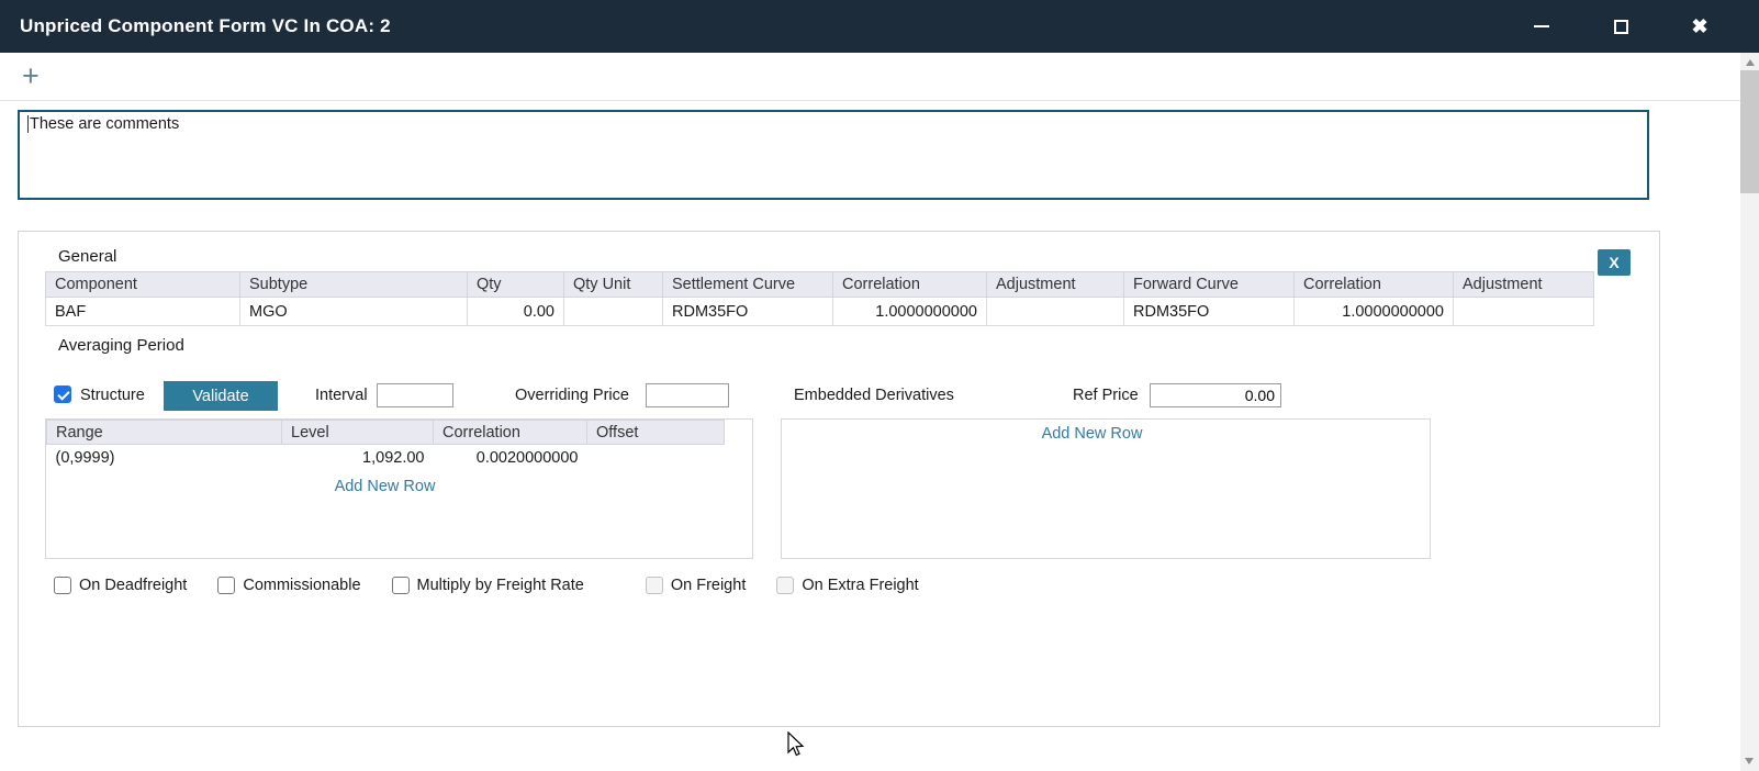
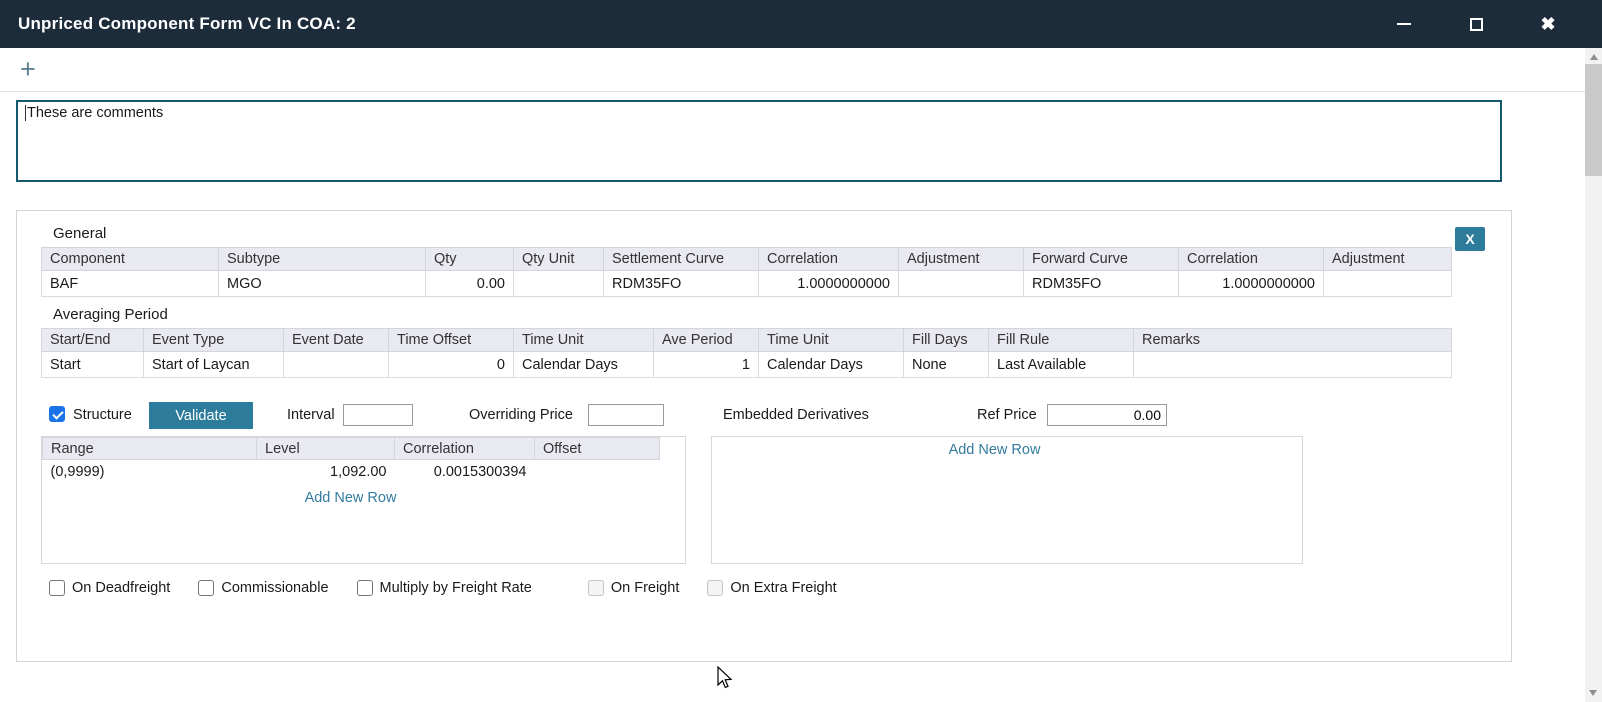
  Unpriced Component Form VC In COA: 2
  ✖
  +
  These are comments
  X
  General
  Component	Subtype	Qty	Qty Unit	Settlement Curve	Correlation	Adjustment	Forward Curve	Correlation	Adjustment
  BAF	MGO	0.00		RDM35FO	1.0000000000		RDM35FO	1.0000000000
  Averaging Period
+ Start/End	Event Type	Event Date	Time Offset	Time Unit	Ave Period	Time Unit	Fill Days	Fill Rule	Remarks
+ Start	Start of Laycan		0	Calendar Days	1	Calendar Days	None	Last Available
  Structure
  Validate
  Interval
  Overriding Price
  Embedded Derivatives
  Ref Price
  0.00
  Range	Level	Correlation	Offset
- (0,9999)	1,092.00	0.0020000000
+ (0,9999)	1,092.00	0.0015300394
  Add New Row
  Add New Row
  On Deadfreight
  Commissionable
  Multiply by Freight Rate
  On Freight
  On Extra Freight
